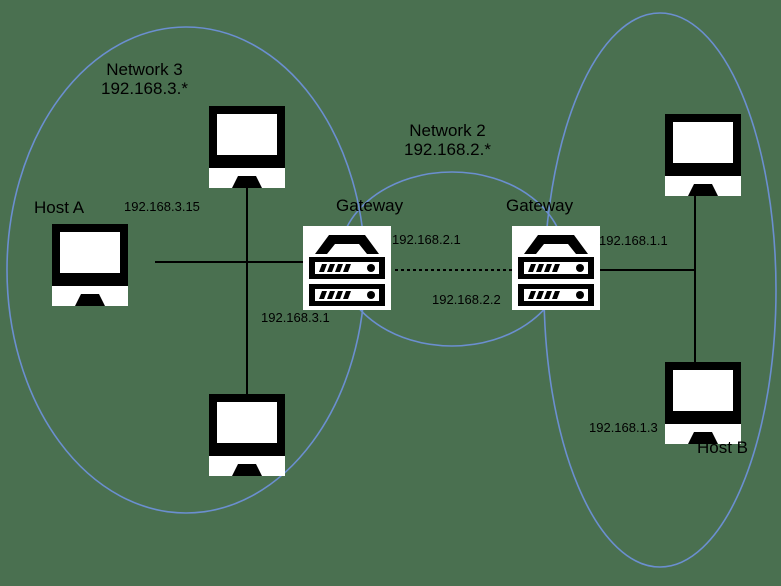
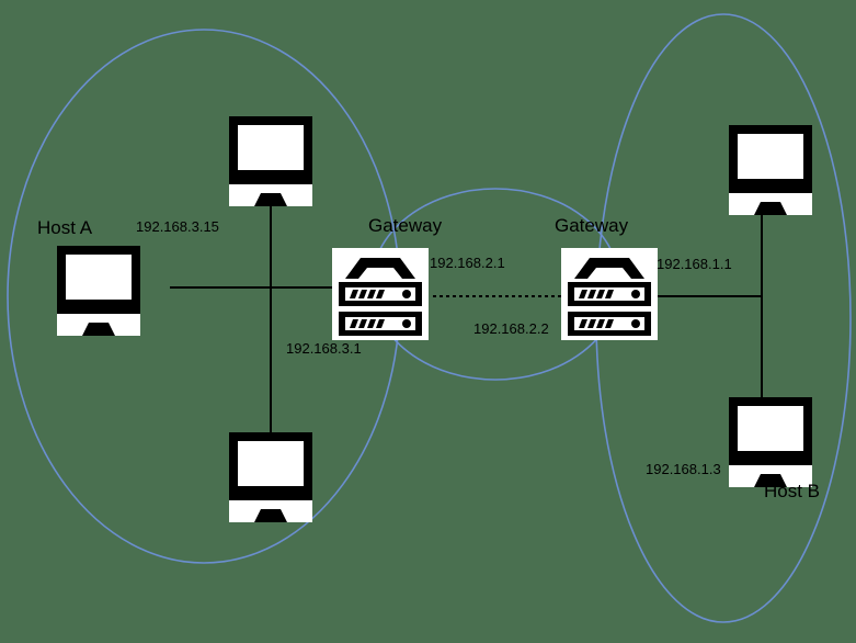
- Network 3
- 192.168.3.*
- Network 2
- 192.168.2.*
  Host A
  192.168.3.15
  Gateway
  Gateway
  192.168.2.1
  192.168.3.1
  192.168.2.2
  192.168.1.1
  192.168.1.3
  Host B
